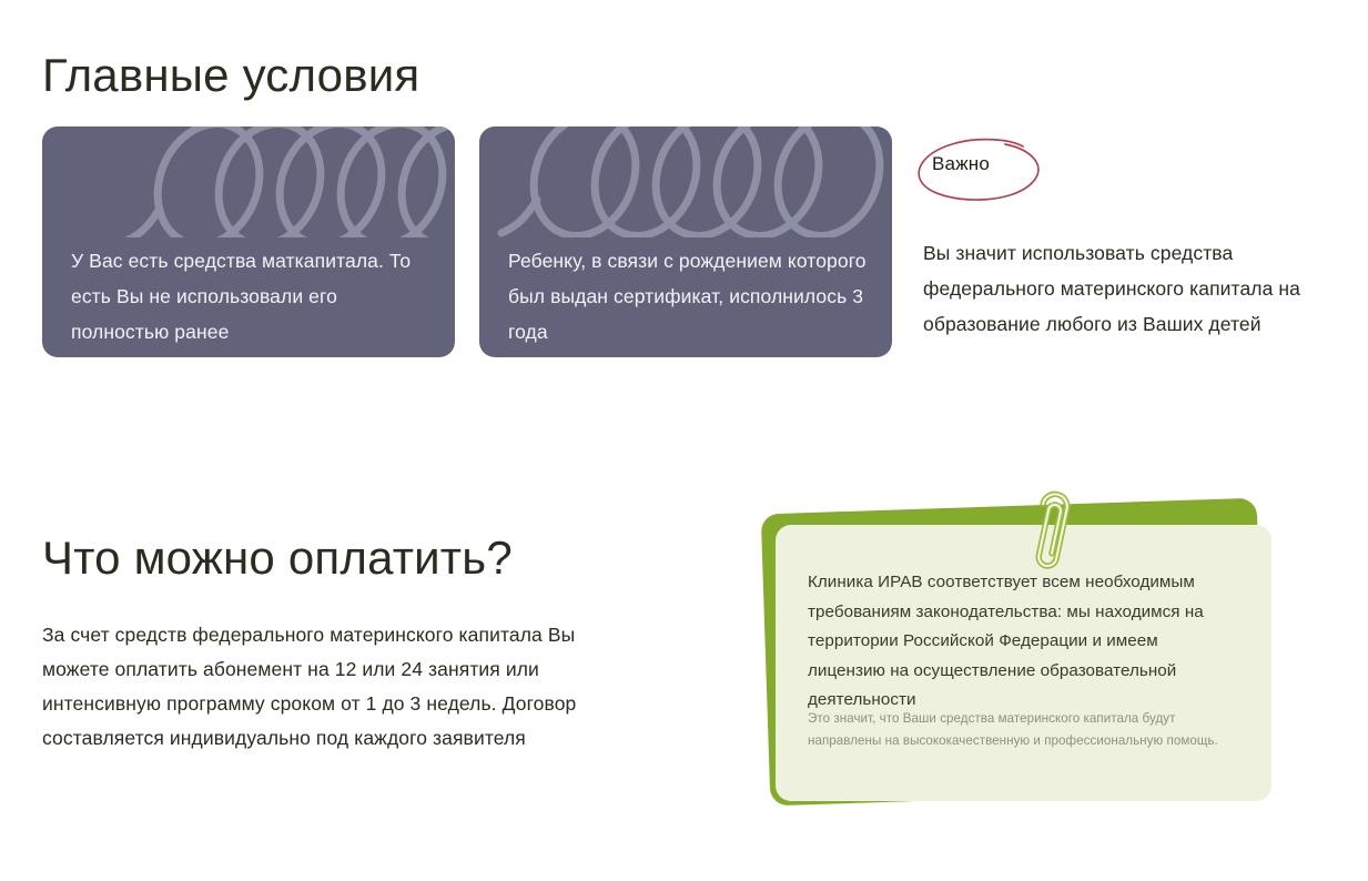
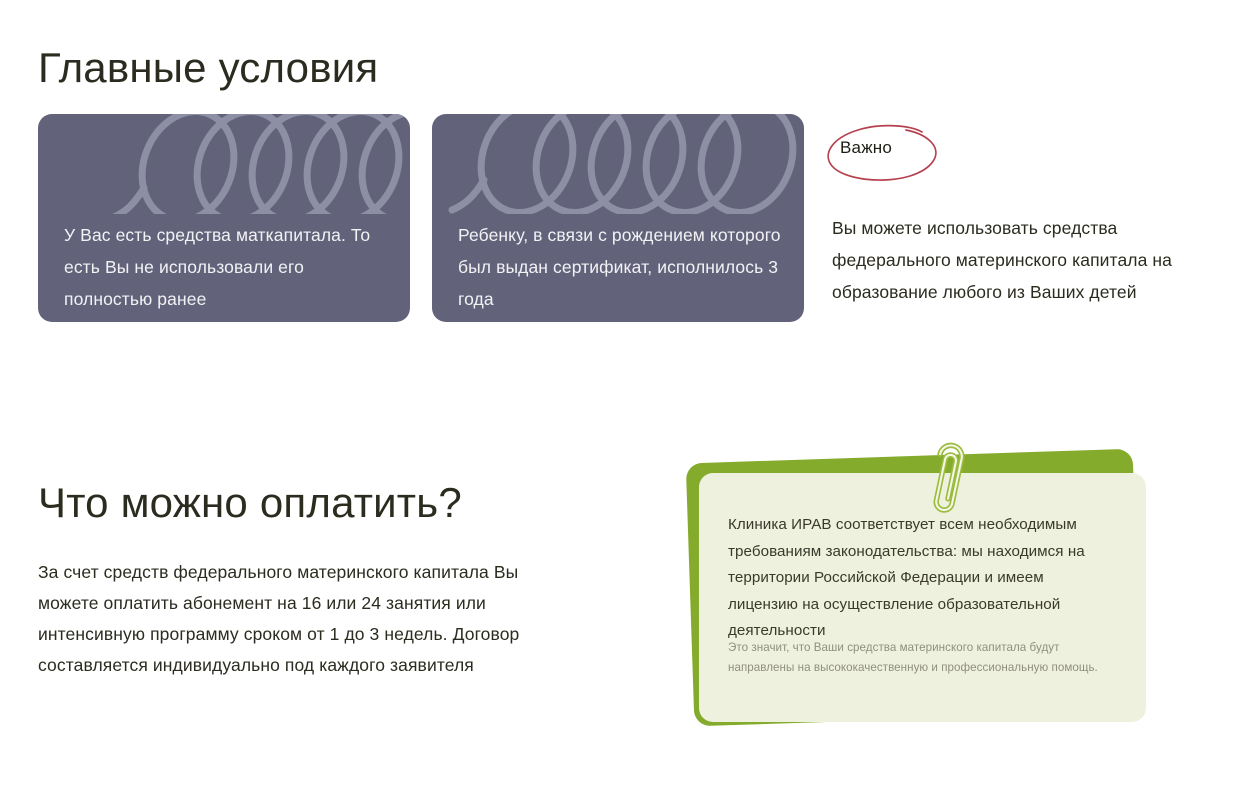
  Главные условия
  У Вас есть средства маткапитала. То есть Вы не использовали его полностью ранее
  Ребенку, в связи с рождением которого был выдан сертификат, исполнилось 3 года
  Важно
- Вы значит использовать средства федерального материнского капитала на образование любого из Ваших детей
+ Вы можете использовать средства федерального материнского капитала на образование любого из Ваших детей
  Что можно оплатить?
- За счет средств федерального материнского капитала Вы можете оплатить абонемент на 12 или 24 занятия или интенсивную программу сроком от 1 до 3 недель. Договор составляется индивидуально под каждого заявителя
+ За счет средств федерального материнского капитала Вы можете оплатить абонемент на 16 или 24 занятия или интенсивную программу сроком от 1 до 3 недель. Договор составляется индивидуально под каждого заявителя
  Клиника ИРАВ соответствует всем необходимым требованиям законодательства: мы находимся на территории Российской Федерации и имеем лицензию на осуществление образовательной деятельности
  Это значит, что Ваши средства материнского капитала будут направлены на высококачественную и профессиональную помощь.
